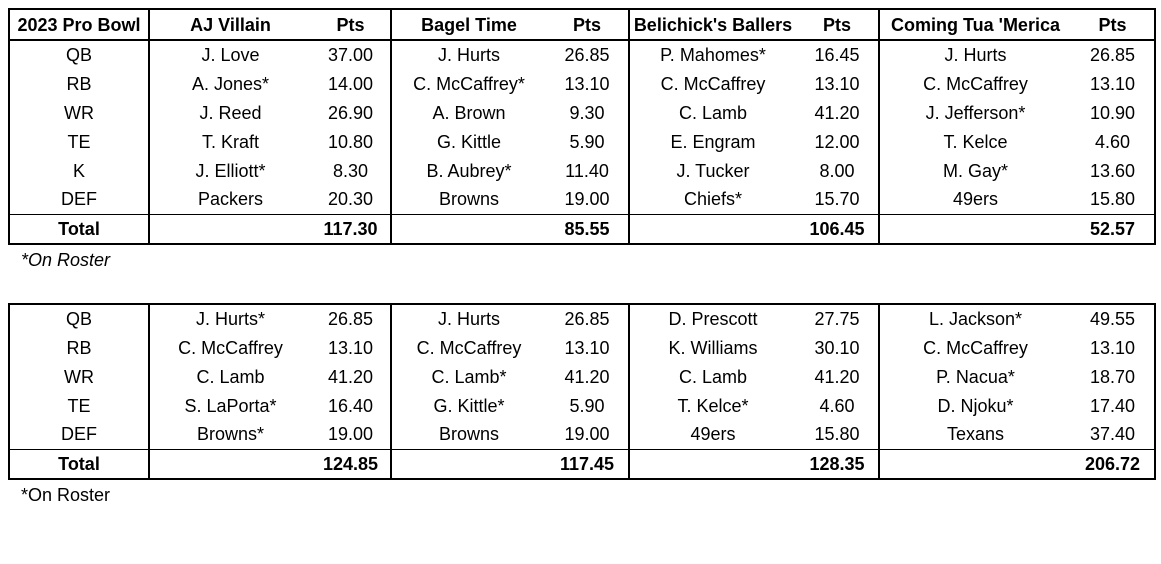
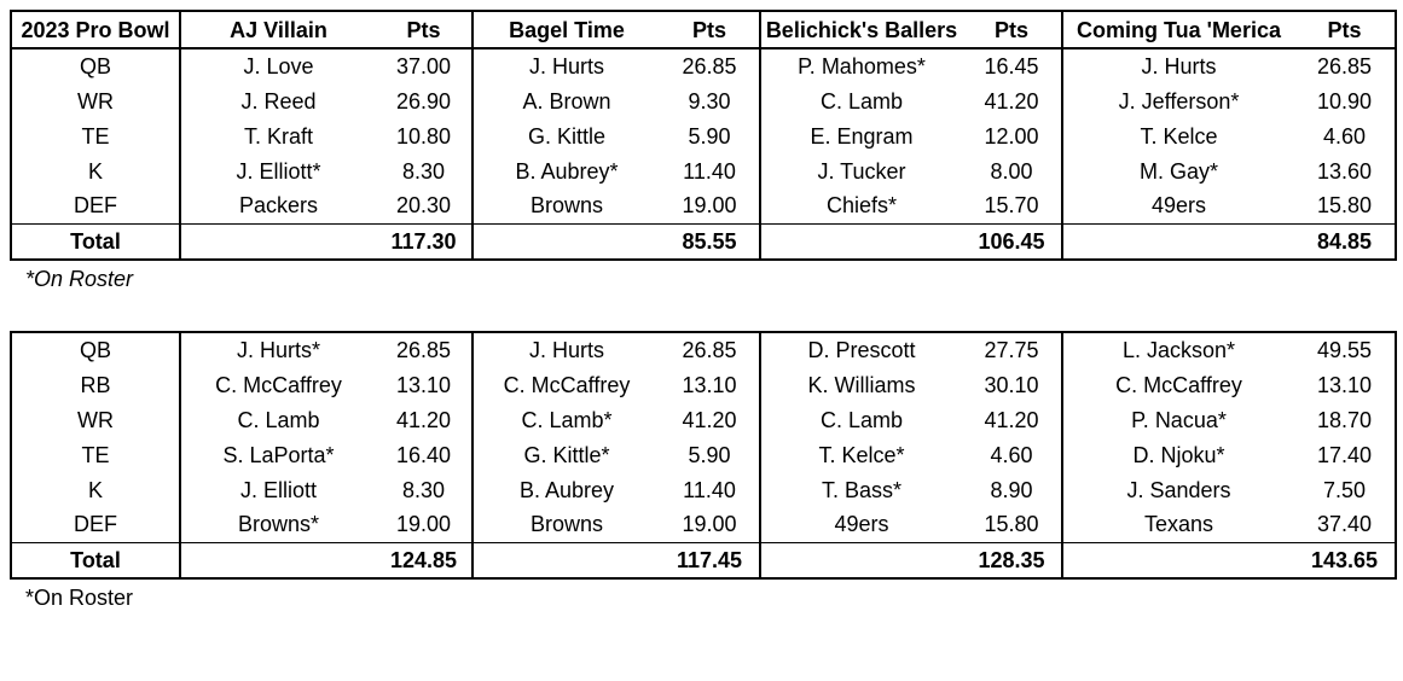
  2023 Pro Bowl	AJ Villain	Pts	Bagel Time	Pts	Belichick's Ballers	Pts	Coming Tua 'Merica	Pts
  QB	J. Love	37.00	J. Hurts	26.85	P. Mahomes*	16.45	J. Hurts	26.85
- RB	A. Jones*	14.00	C. McCaffrey*	13.10	C. McCaffrey	13.10	C. McCaffrey	13.10
  WR	J. Reed	26.90	A. Brown	9.30	C. Lamb	41.20	J. Jefferson*	10.90
  TE	T. Kraft	10.80	G. Kittle	5.90	E. Engram	12.00	T. Kelce	4.60
  K	J. Elliott*	8.30	B. Aubrey*	11.40	J. Tucker	8.00	M. Gay*	13.60
  DEF	Packers	20.30	Browns	19.00	Chiefs*	15.70	49ers	15.80
- Total		117.30		85.55		106.45		52.57
+ Total		117.30		85.55		106.45		84.85
  *On Roster
  QB	J. Hurts*	26.85	J. Hurts	26.85	D. Prescott	27.75	L. Jackson*	49.55
  RB	C. McCaffrey	13.10	C. McCaffrey	13.10	K. Williams	30.10	C. McCaffrey	13.10
  WR	C. Lamb	41.20	C. Lamb*	41.20	C. Lamb	41.20	P. Nacua*	18.70
  TE	S. LaPorta*	16.40	G. Kittle*	5.90	T. Kelce*	4.60	D. Njoku*	17.40
+ K	J. Elliott	8.30	B. Aubrey	11.40	T. Bass*	8.90	J. Sanders	7.50
  DEF	Browns*	19.00	Browns	19.00	49ers	15.80	Texans	37.40
- Total		124.85		117.45		128.35		206.72
+ Total		124.85		117.45		128.35		143.65
  *On Roster
